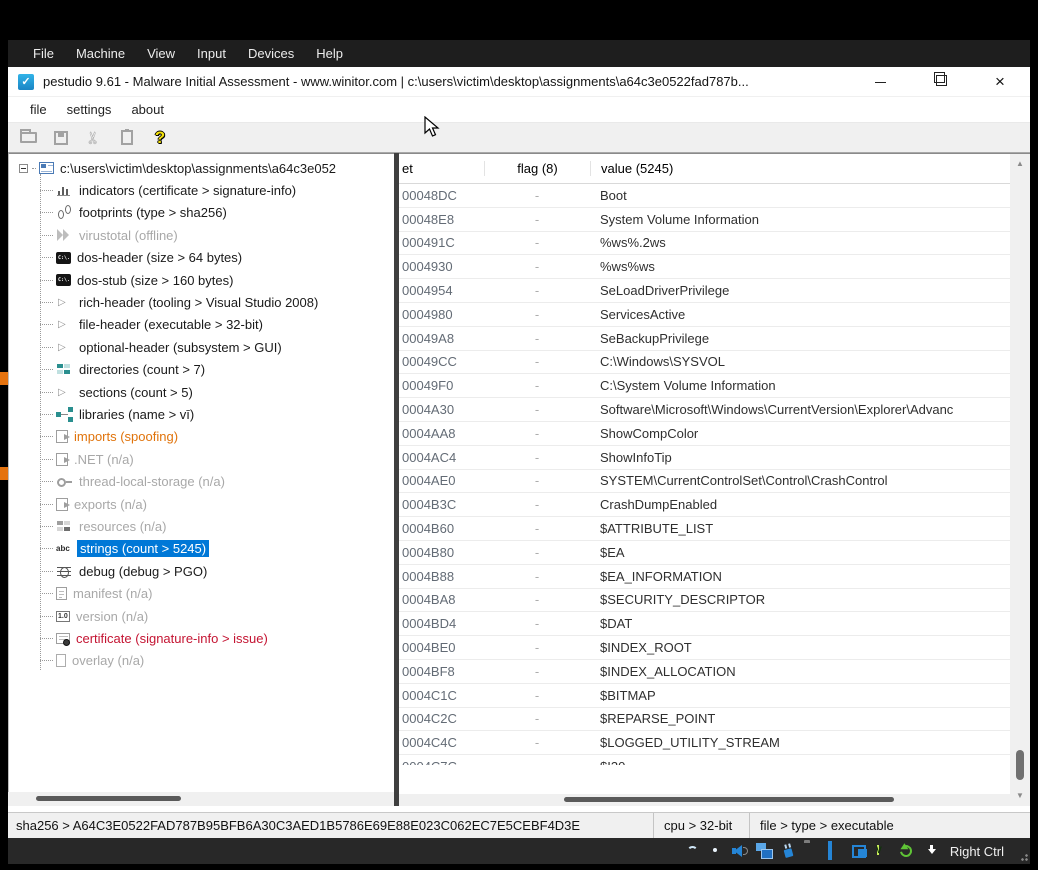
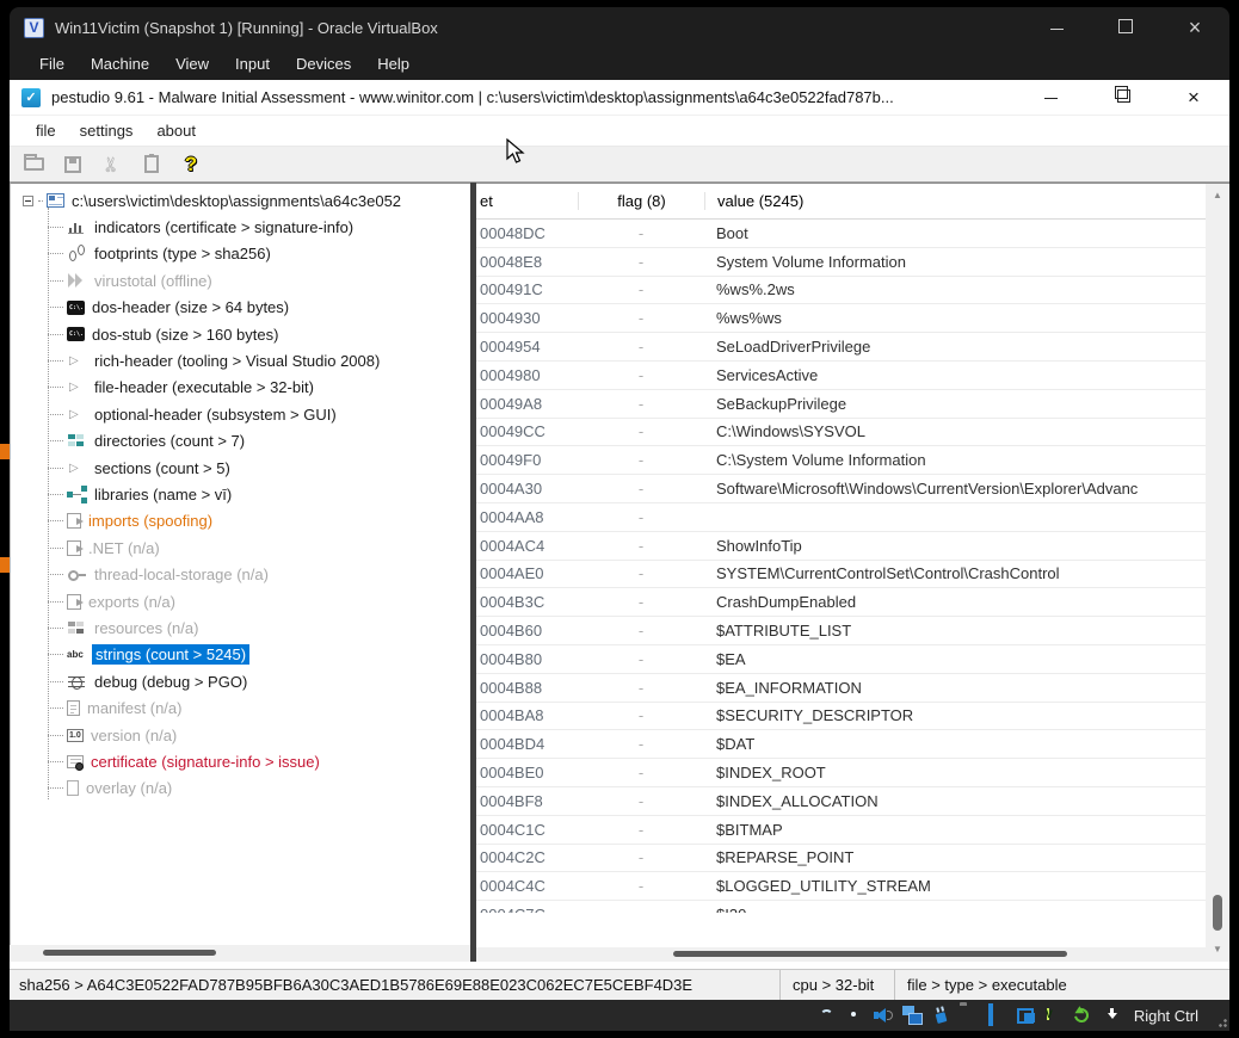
+ Win11Victim (Snapshot 1) [Running] - Oracle VirtualBox
  File
  Machine
  View
  Input
  Devices
  Help
  pestudio 9.61 - Malware Initial Assessment - www.winitor.com | c:\users\victim\desktop\assignments\a64c3e0522fad787b...
  file
  settings
  about
  ?
  c:\users\victim\desktop\assignments\a64c3e052
  indicators (certificate > signature-info)
  footprints (type > sha256)
  virustotal (offline)
  dos-header (size > 64 bytes)
  dos-stub (size > 160 bytes)
  rich-header (tooling > Visual Studio 2008)
  file-header (executable > 32-bit)
  optional-header (subsystem > GUI)
  directories (count > 7)
  sections (count > 5)
  libraries (name > vī)
  imports (spoofing)
  .NET (n/a)
  thread-local-storage (n/a)
  exports (n/a)
  resources (n/a)
  strings (count > 5245)
  debug (debug > PGO)
  manifest (n/a)
  version (n/a)
  certificate (signature-info > issue)
  overlay (n/a)
  et
  flag (8)
  value (5245)
  00048DC
  -
  Boot
  00048E8
  -
  System Volume Information
  000491C
  -
  %ws%.2ws
  0004930
  -
  %ws%ws
  0004954
  -
  SeLoadDriverPrivilege
  0004980
  -
  ServicesActive
  00049A8
  -
  SeBackupPrivilege
  00049CC
  -
  C:\Windows\SYSVOL
  00049F0
  -
  C:\System Volume Information
  0004A30
  -
  Software\Microsoft\Windows\CurrentVersion\Explorer\Advanc
  0004AA8
  -
- ShowCompColor
  0004AC4
  -
  ShowInfoTip
  0004AE0
  -
  SYSTEM\CurrentControlSet\Control\CrashControl
  0004B3C
  -
  CrashDumpEnabled
  0004B60
  -
  $ATTRIBUTE_LIST
  0004B80
  -
  $EA
  0004B88
  -
  $EA_INFORMATION
  0004BA8
  -
  $SECURITY_DESCRIPTOR
  0004BD4
  -
  $DAT
  0004BE0
  -
  $INDEX_ROOT
  0004BF8
  -
  $INDEX_ALLOCATION
  0004C1C
  -
  $BITMAP
  0004C2C
  -
  $REPARSE_POINT
  0004C4C
  -
  $LOGGED_UTILITY_STREAM
  ▲
  ▼
  sha256 > A64C3E0522FAD787B95BFB6A30C3AED1B5786E69E88E023C062EC7E5CEBF4D3E
  cpu > 32-bit
  file > type > executable
  Right Ctrl
